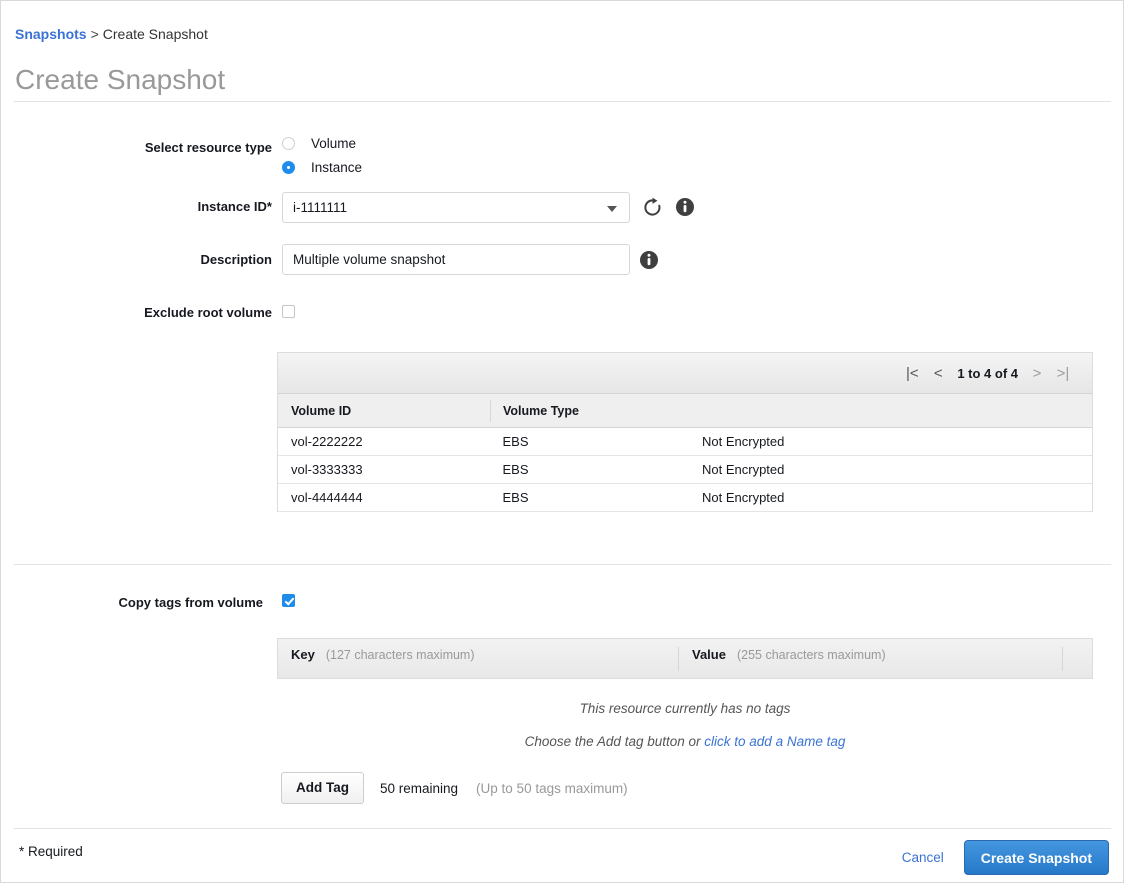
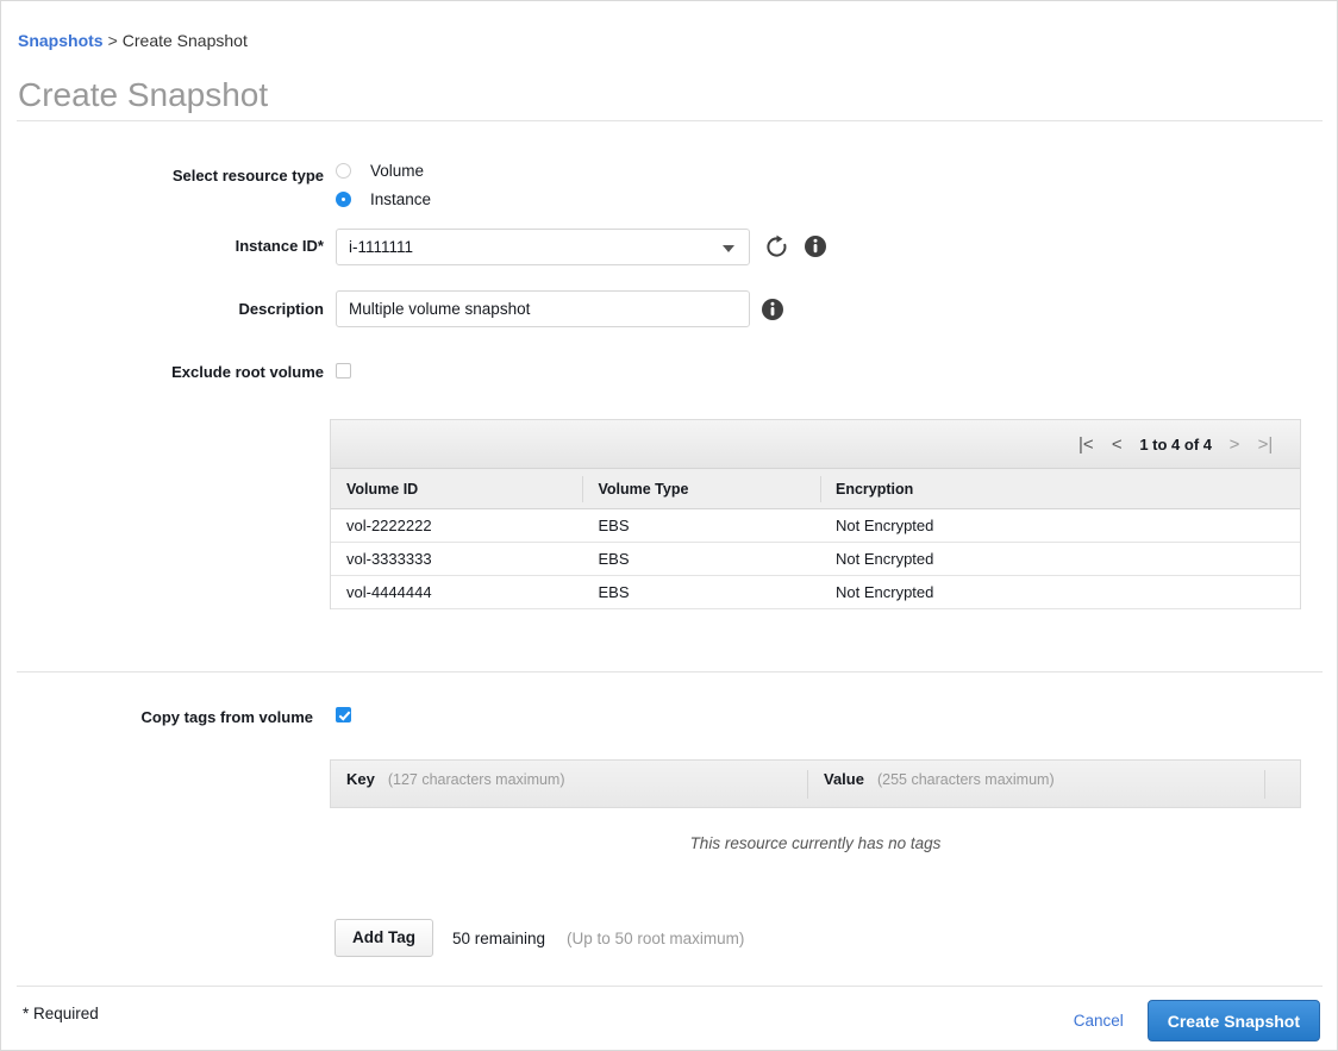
  Snapshots > Create Snapshot
  Create Snapshot
  Select resource type
  Volume
  Instance
  Instance ID*
  i-1111111
  Description
  Multiple volume snapshot
  Exclude root volume
  Copy tags from volume
  |<
  <
  1 to 4 of 4
  >
  >|
  Volume ID
  Volume Type
+ Encryption
  vol-2222222
  EBS
  Not Encrypted
  vol-3333333
  EBS
  Not Encrypted
  vol-4444444
  EBS
  Not Encrypted
  Key
  (127 characters maximum)
  Value
  (255 characters maximum)
  This resource currently has no tags
- Choose the Add tag button or click to add a Name tag
  Add Tag
  50 remaining
- (Up to 50 tags maximum)
+ (Up to 50 root maximum)
  * Required
  Cancel
  Create Snapshot
